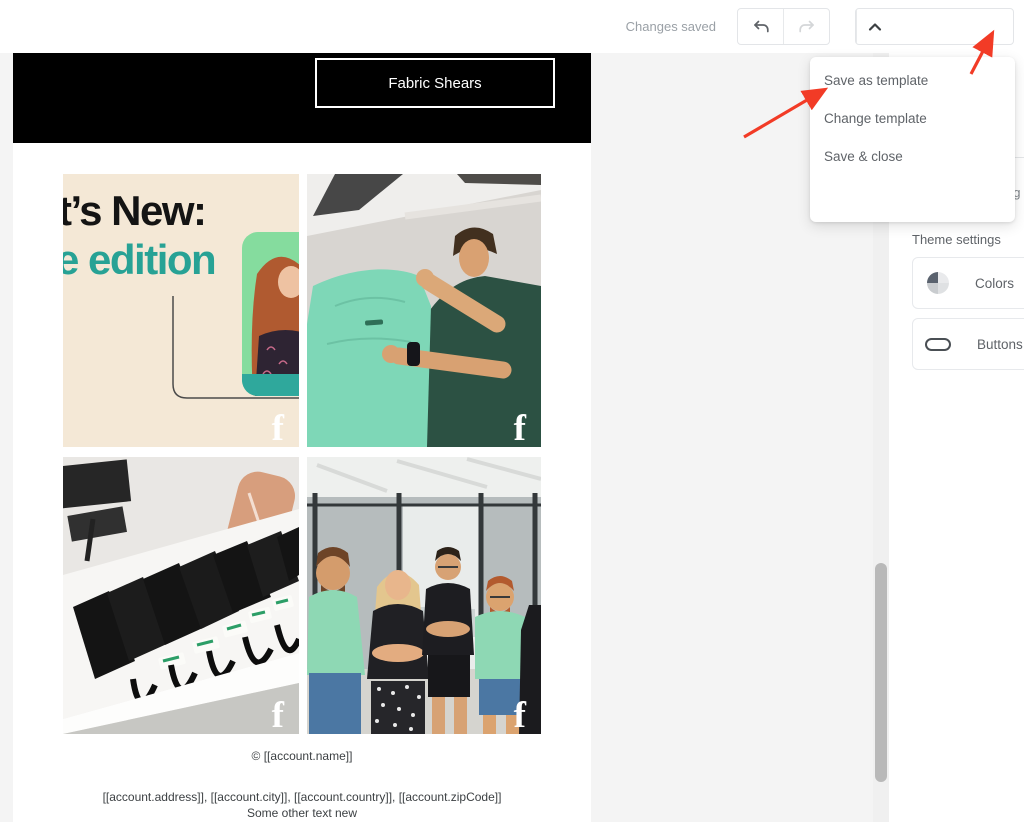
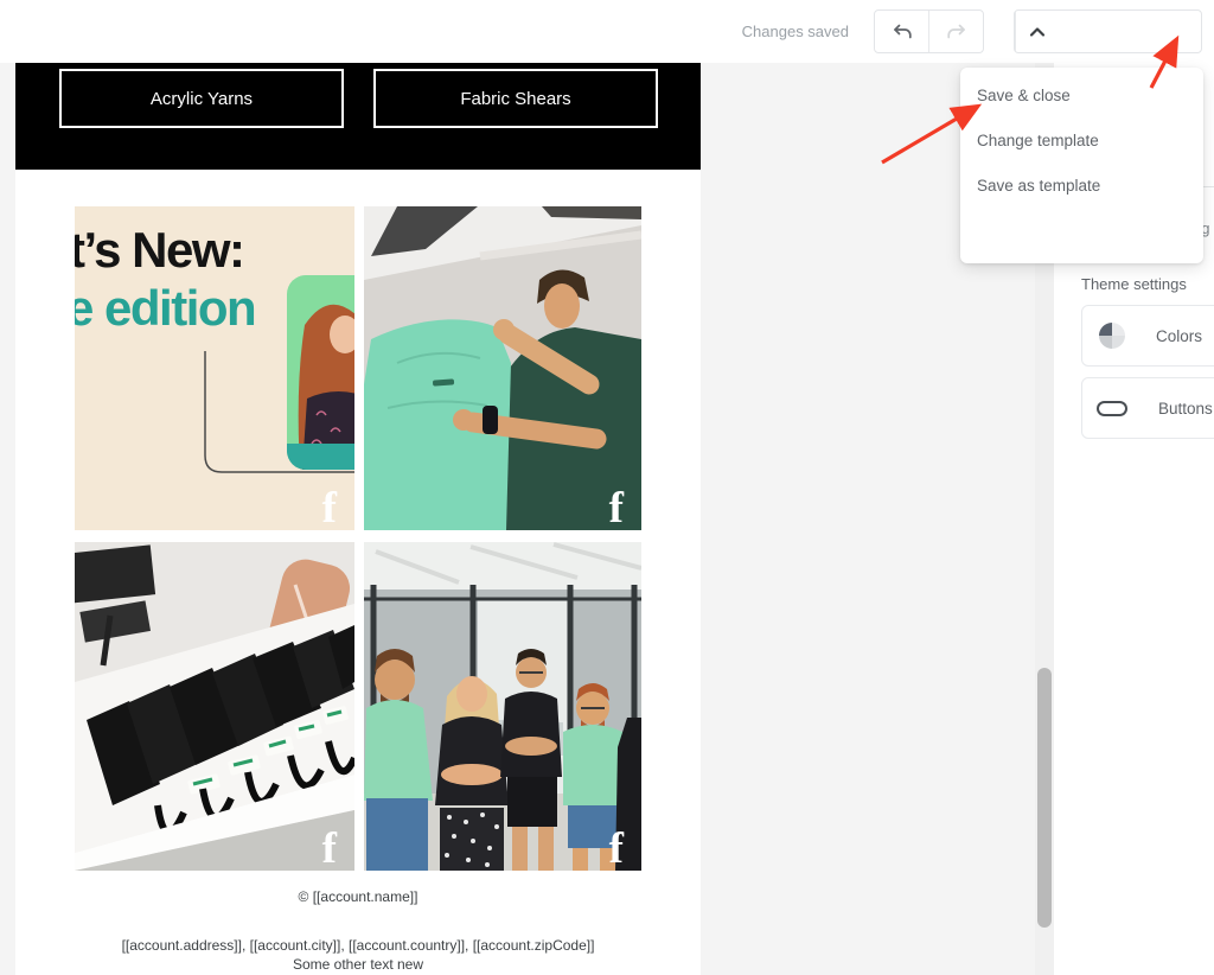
+ Acrylic Yarns
  Fabric Shears
  t’s New:
  e edition
  f
  f
  f
  f
  © [[account.name]]
  [[account.address]], [[account.city]], [[account.country]], [[account.zipCode]]
  Some other text new
  Theme settings
  Colors
  Buttons
  Changes saved
- Save as template
+ Save & close
  Change template
- Save & close
+ Save as template
